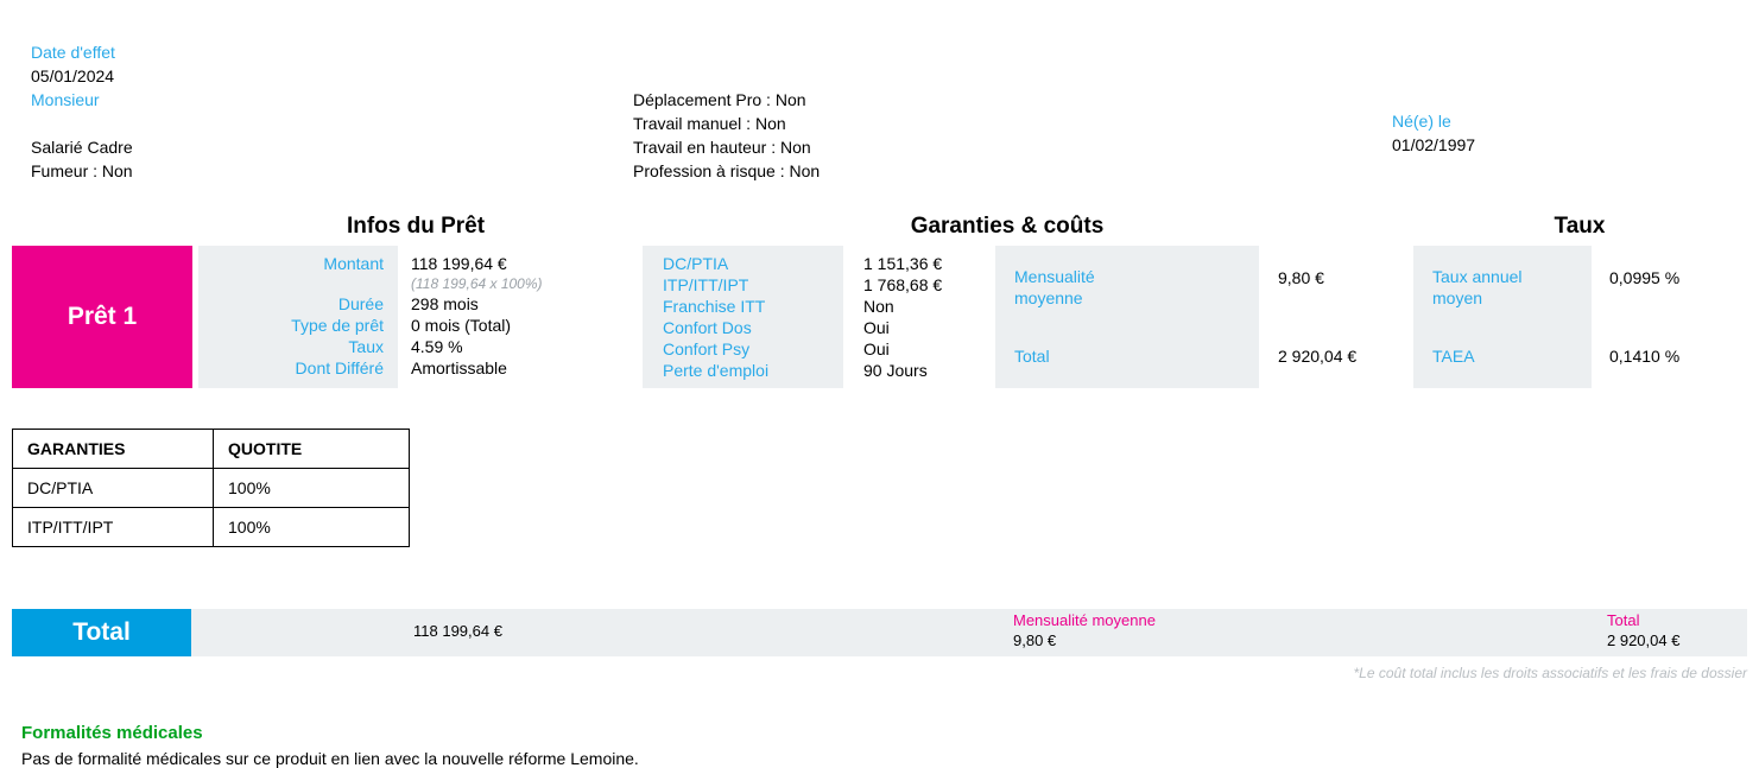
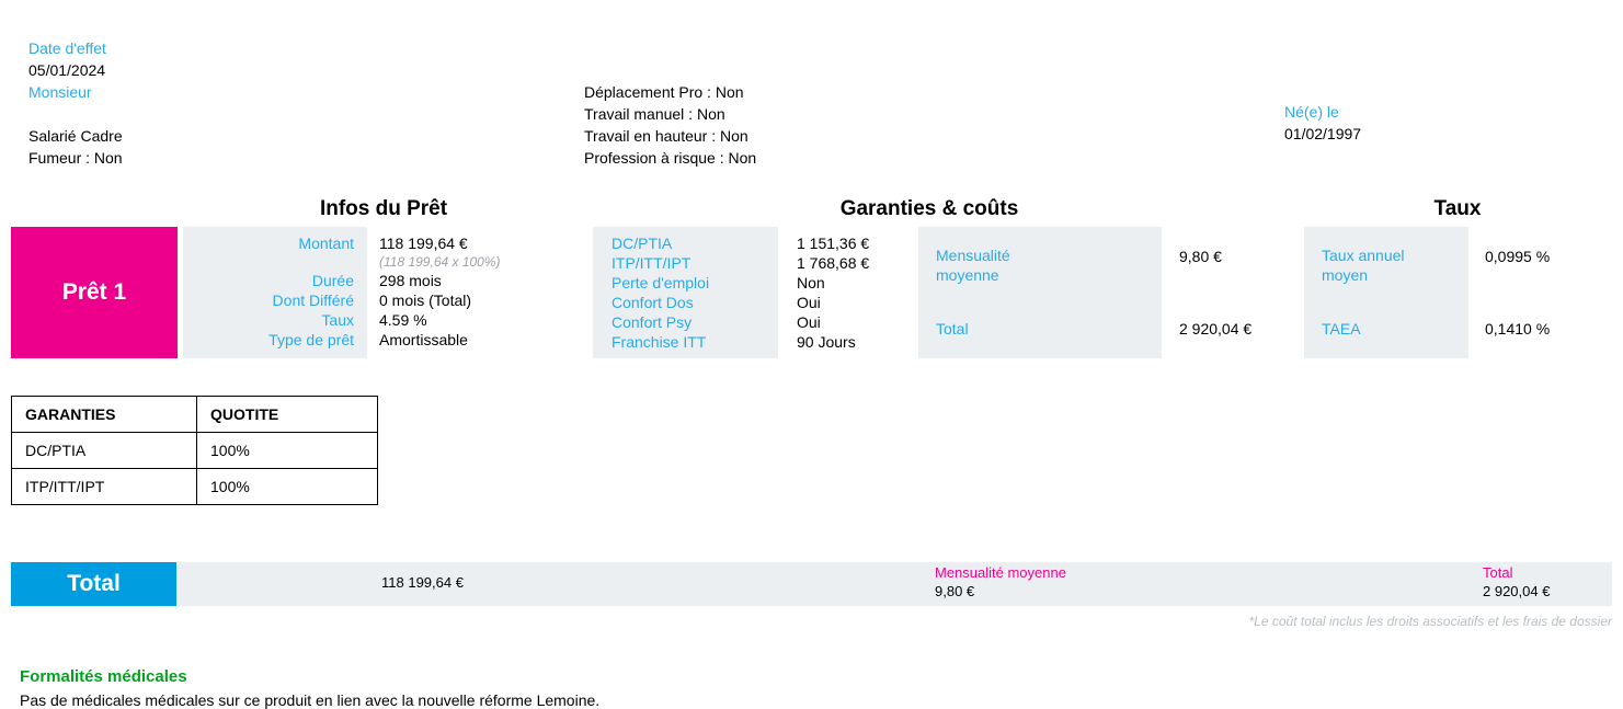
  Date d'effet
  05/01/2024
  Monsieur
  Salarié Cadre
  Fumeur : Non
  Déplacement Pro : Non
  Travail manuel : Non
  Travail en hauteur : Non
  Profession à risque : Non
  Né(e) le
  01/02/1997
  Infos du Prêt
  Garanties & coûts
  Taux
  Prêt 1
  Montant
  Durée
- Type de prêt
+ Dont Différé
  Taux
- Dont Différé
+ Type de prêt
  118 199,64 €
  (118 199,64 x 100%)
  298 mois
  0 mois (Total)
  4.59 %
  Amortissable
  DC/PTIA
  ITP/ITT/IPT
- Franchise ITT
+ Perte d'emploi
  Confort Dos
  Confort Psy
- Perte d'emploi
+ Franchise ITT
  1 151,36 €
  1 768,68 €
  Non
  Oui
  Oui
  90 Jours
  Mensualité
  moyenne
  Total
  9,80 €
  2 920,04 €
  Taux annuel
  moyen
  TAEA
  0,0995 %
  0,1410 %
  GARANTIES	QUOTITE
  DC/PTIA	100%
  ITP/ITT/IPT	100%
  Total
  118 199,64 €
  Mensualité moyenne
  9,80 €
  Total
  2 920,04 €
  *Le coût total inclus les droits associatifs et les frais de dossier
  Formalités médicales
- Pas de formalité médicales sur ce produit en lien avec la nouvelle réforme Lemoine.
+ Pas de médicales médicales sur ce produit en lien avec la nouvelle réforme Lemoine.
